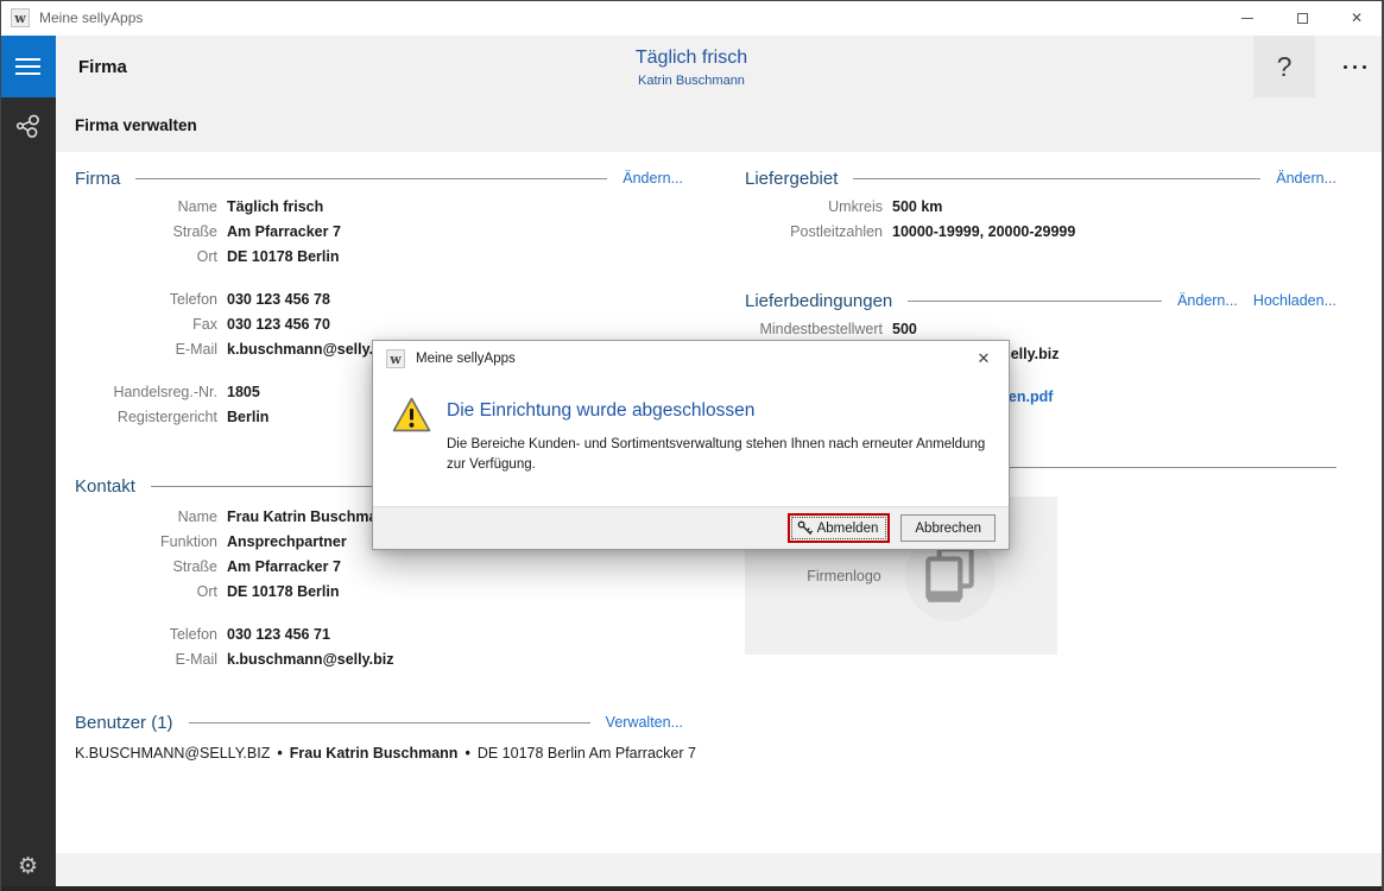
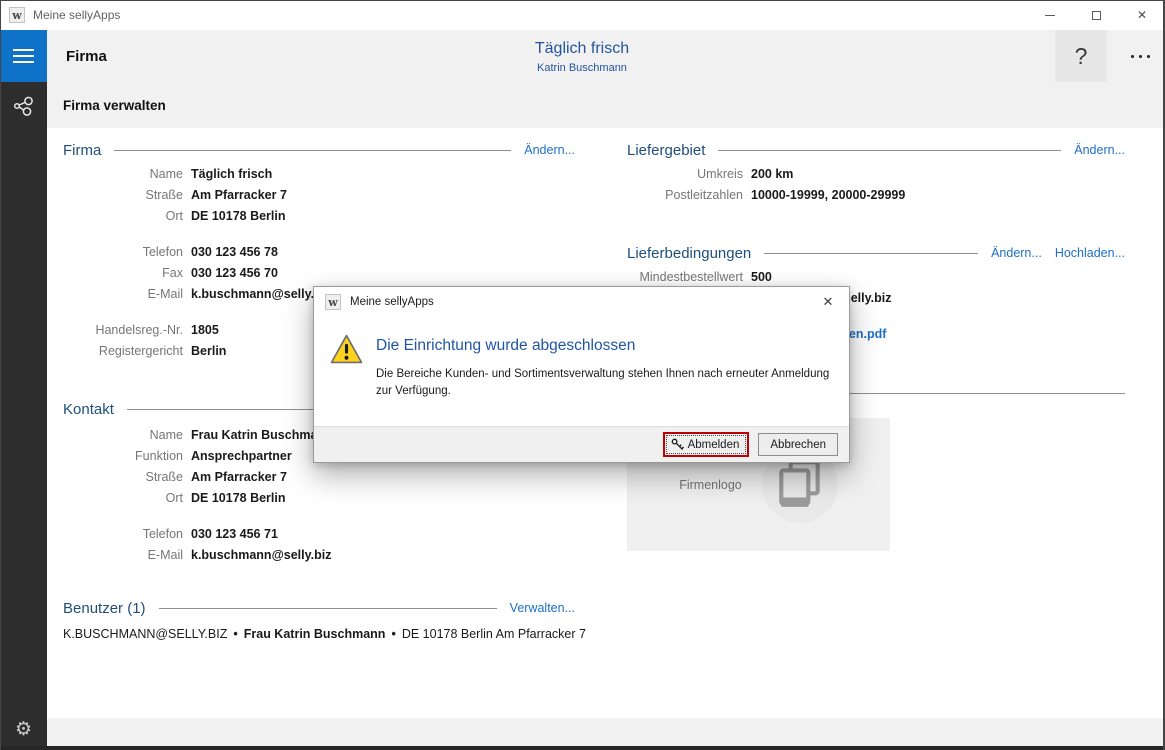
  w
  Meine sellyApps
  ✕
  ⚙
  Firma
  Täglich frisch
  Katrin Buschmann
  ?
  Firma verwalten
  Firma
  Ändern...
  Name
  Täglich frisch
  Straße
  Am Pfarracker 7
  Ort
  DE 10178 Berlin
  Telefon
  030 123 456 78
  Fax
  030 123 456 70
  E-Mail
  k.buschmann@selly
  Handelsreg.-Nr.
  1805
  Registergericht
  Berlin
  Kontakt
  Name
  Frau Katrin Buschm
  Funktion
  Ansprechpartner
  Straße
  Am Pfarracker 7
  Ort
  DE 10178 Berlin
  Telefon
  030 123 456 71
  E-Mail
  k.buschmann@selly.biz
  Benutzer (1)
  Verwalten...
  K.BUSCHMANN@SELLY.BIZ • Frau Katrin Buschmann • DE 10178 Berlin Am Pfarracker 7
  Liefergebiet
  Ändern...
  Umkreis
- 500 km
+ 200 km
  Postleitzahlen
  10000-19999, 20000-29999
  Lieferbedingungen
  Ändern...
  Hochladen...
  Mindestbestellwert
  500
  Firmenlogo
  w
  Meine sellyApps
  ✕
  Die Einrichtung wurde abgeschlossen
  Die Bereiche Kunden- und Sortimentsverwaltung stehen Ihnen nach erneuter Anmeldung zur Verfügung.
  Abmelden
  Abbrechen
